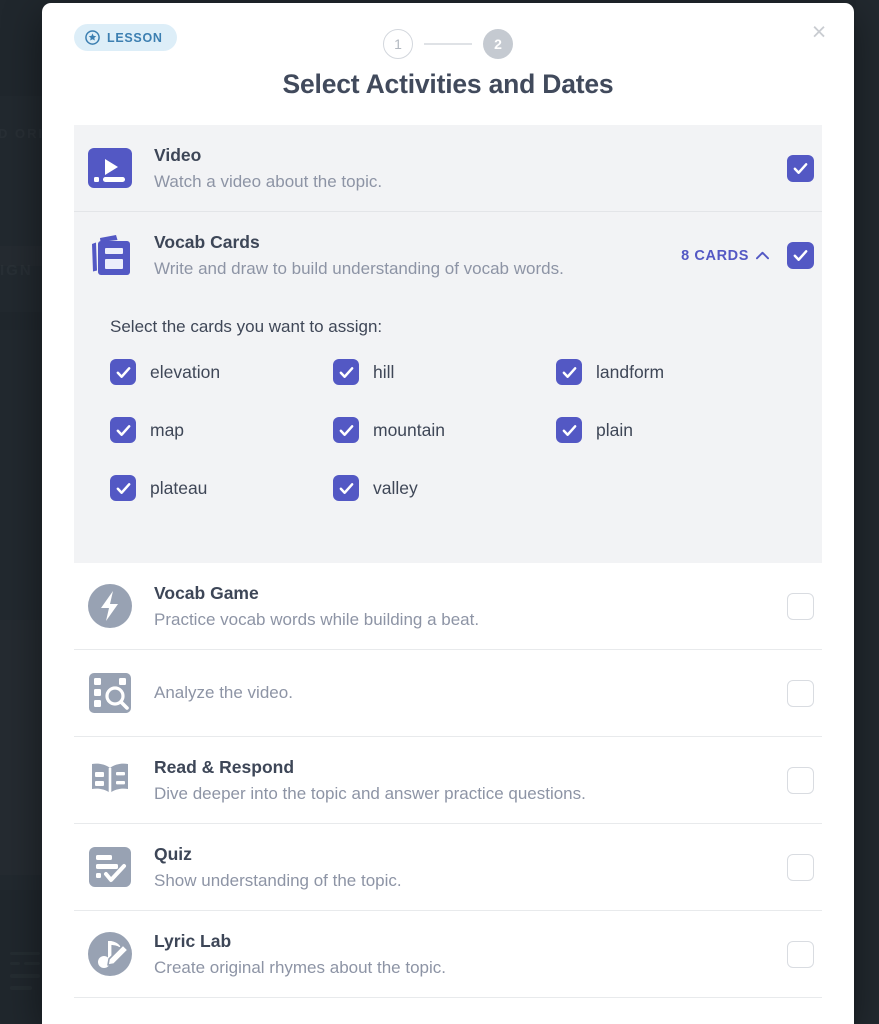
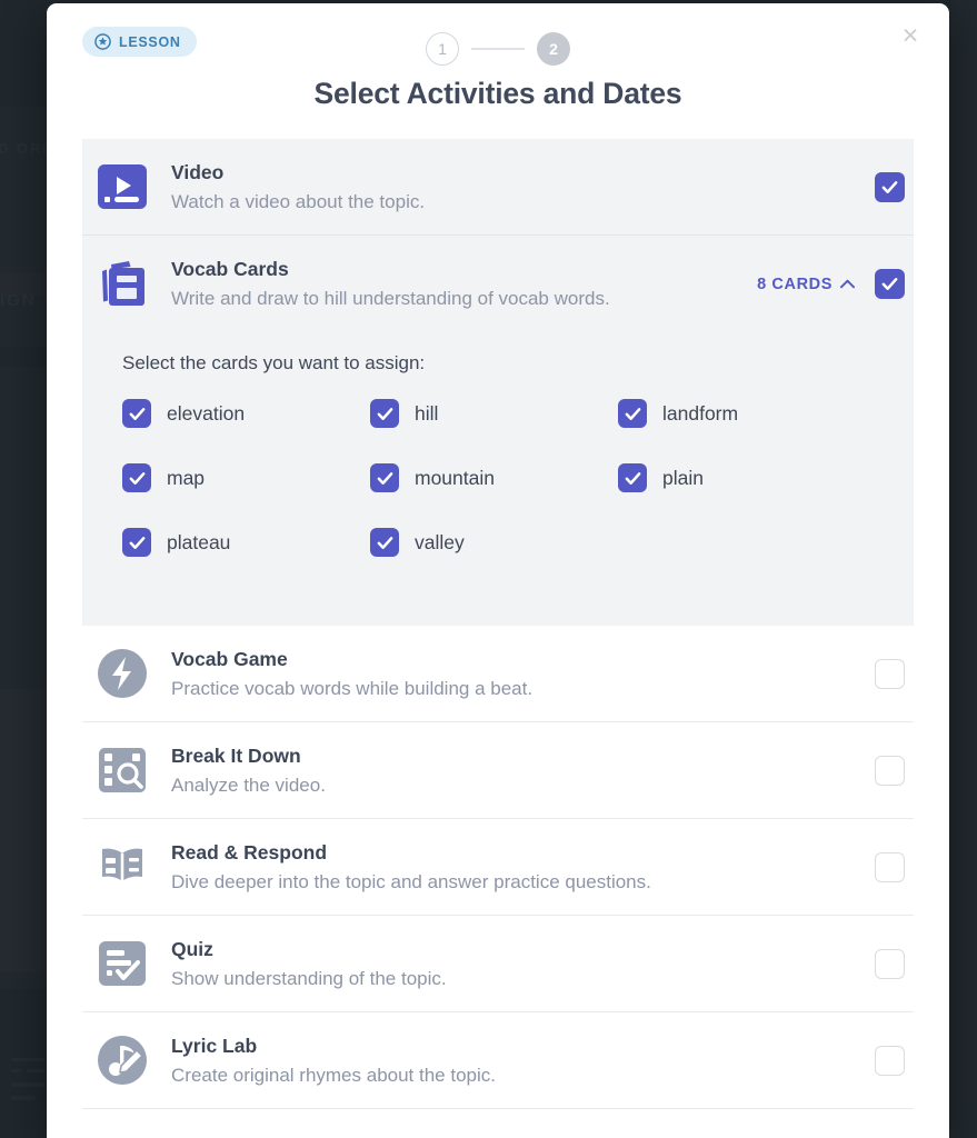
  LESSON
  1
  2
  Select Activities and Dates
  ×
  Video
  Watch a video about the topic.
  Vocab Cards
- Write and draw to build understanding of vocab words.
+ Write and draw to hill understanding of vocab words.
  8 CARDS
  Select the cards you want to assign:
  elevation
  hill
  landform
  map
  mountain
  plain
  plateau
  valley
  Vocab Game
  Practice vocab words while building a beat.
+ Break It Down
  Analyze the video.
  Read & Respond
  Dive deeper into the topic and answer practice questions.
  Quiz
  Show understanding of the topic.
  Lyric Lab
  Create original rhymes about the topic.
